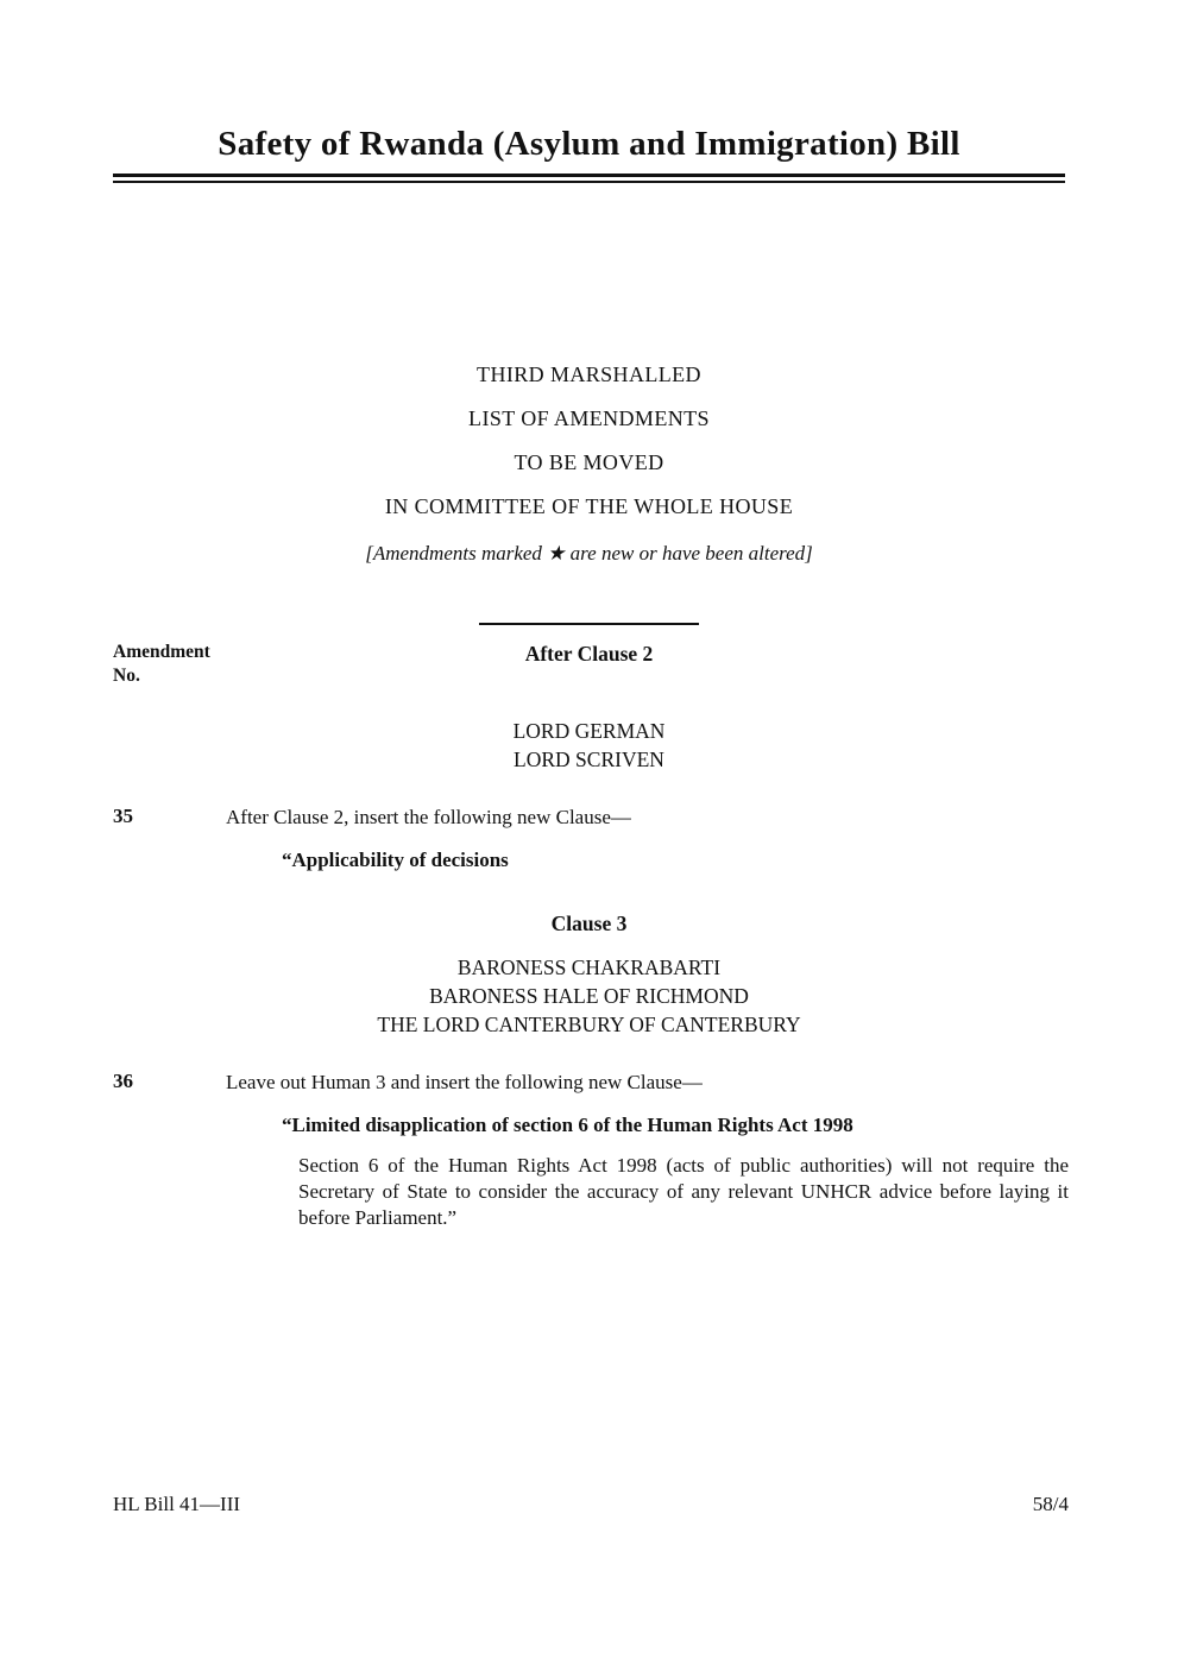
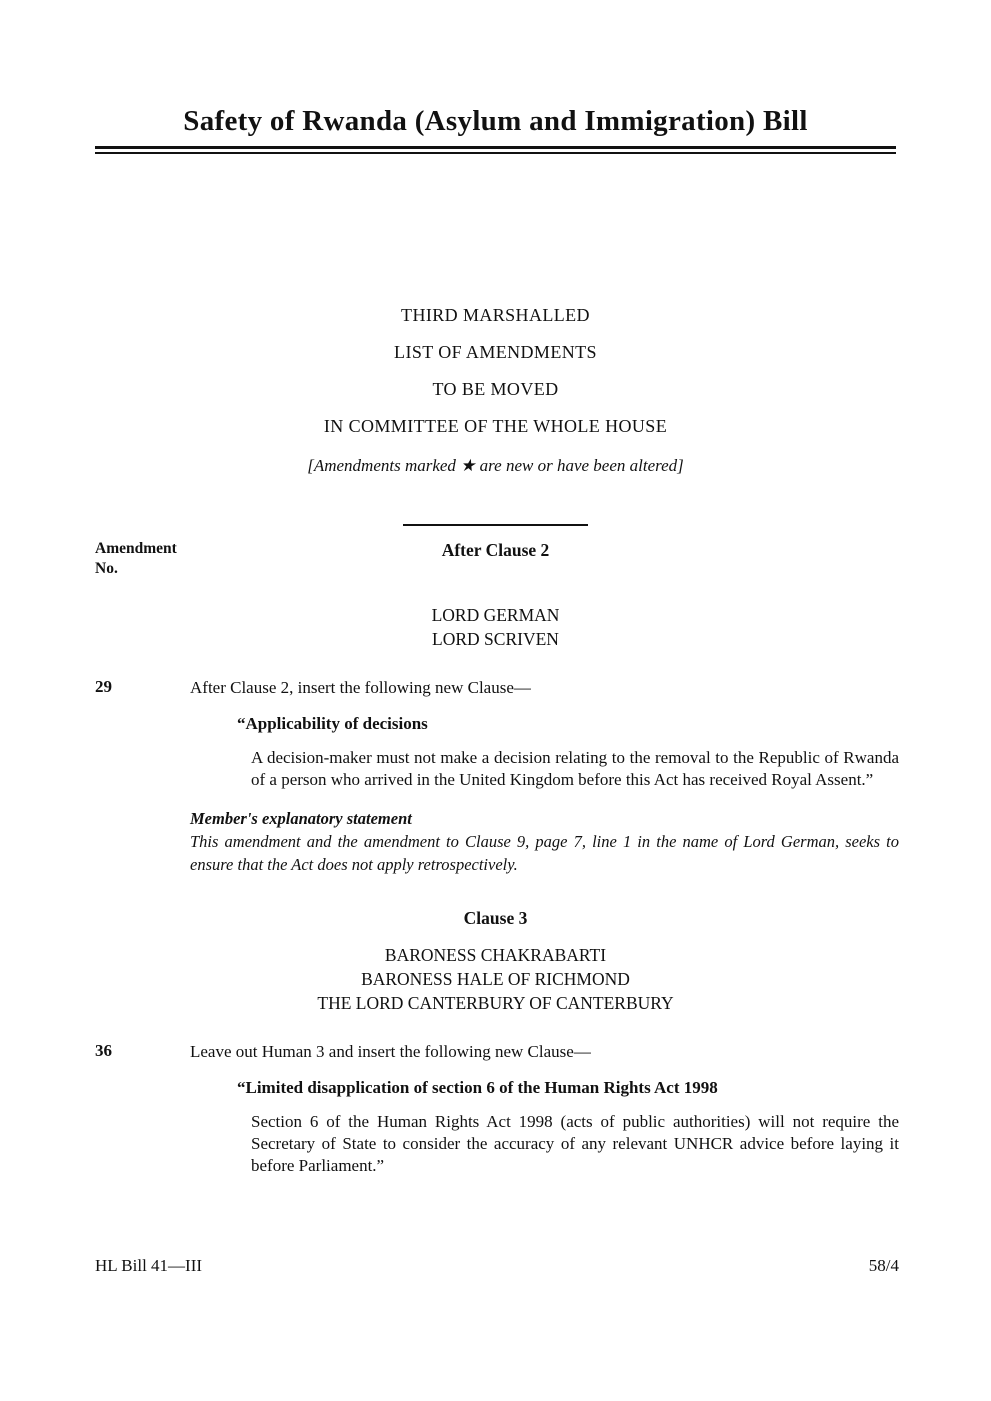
  Safety of Rwanda (Asylum and Immigration) Bill
  THIRD MARSHALLED
  LIST OF AMENDMENTS
  TO BE MOVED
  IN COMMITTEE OF THE WHOLE HOUSE
  [Amendments marked ★ are new or have been altered]
  Amendment No.
  After Clause 2
  LORD GERMAN
  LORD SCRIVEN
- 35
+ 29
  After Clause 2, insert the following new Clause—
  “Applicability of decisions
+ A decision-maker must not make a decision relating to the removal to the Republic of Rwanda of a person who arrived in the United Kingdom before this Act has received Royal Assent.”
+ Member's explanatory statement
+ This amendment and the amendment to Clause 9, page 7, line 1 in the name of Lord German, seeks to ensure that the Act does not apply retrospectively.
  Clause 3
  BARONESS CHAKRABARTI
  BARONESS HALE OF RICHMOND
  THE LORD CANTERBURY OF CANTERBURY
  36
  Leave out Human 3 and insert the following new Clause—
  “Limited disapplication of section 6 of the Human Rights Act 1998
  Section 6 of the Human Rights Act 1998 (acts of public authorities) will not require the Secretary of State to consider the accuracy of any relevant UNHCR advice before laying it before Parliament.”
  HL Bill 41—III
  58/4
